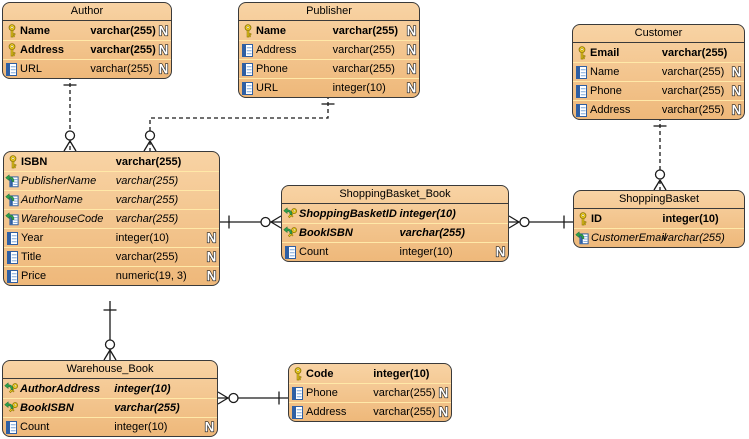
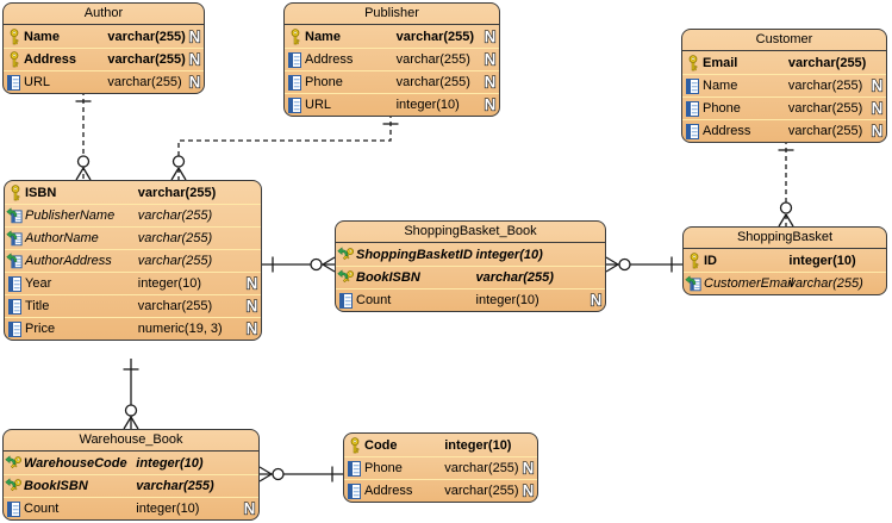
  Author
  Name
  varchar(255)
  N
  Address
  varchar(255)
  N
  URL
  varchar(255)
  N
  Publisher
  Name
  varchar(255)
  N
  Address
  varchar(255)
  N
  Phone
  varchar(255)
  N
  URL
  integer(10)
  N
  Customer
  Email
  varchar(255)
  Name
  varchar(255)
  N
  Phone
  varchar(255)
  N
  Address
  varchar(255)
  N
  ISBN
  varchar(255)
  PublisherName
  varchar(255)
  AuthorName
  varchar(255)
- WarehouseCode
+ AuthorAddress
  varchar(255)
  Year
  integer(10)
  N
  Title
  varchar(255)
  N
  Price
  numeric(19, 3)
  N
  ShoppingBasket_Book
  ShoppingBasketID
  integer(10)
  BookISBN
  varchar(255)
  Count
  integer(10)
  N
  ShoppingBasket
  ID
  integer(10)
  CustomerEma
  varchar(255)
  Warehouse_Book
- AuthorAddress
+ WarehouseCode
  integer(10)
  BookISBN
  varchar(255)
  Count
  integer(10)
  N
  Code
  integer(10)
  Phone
  varchar(255)
  N
  Address
  varchar(255)
  N
